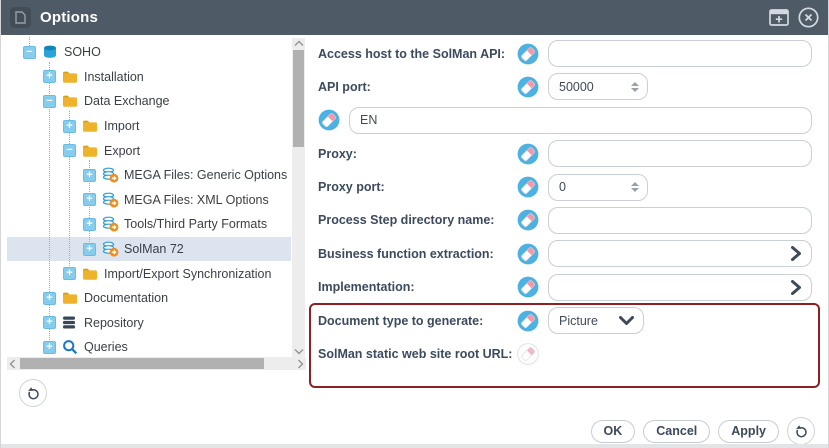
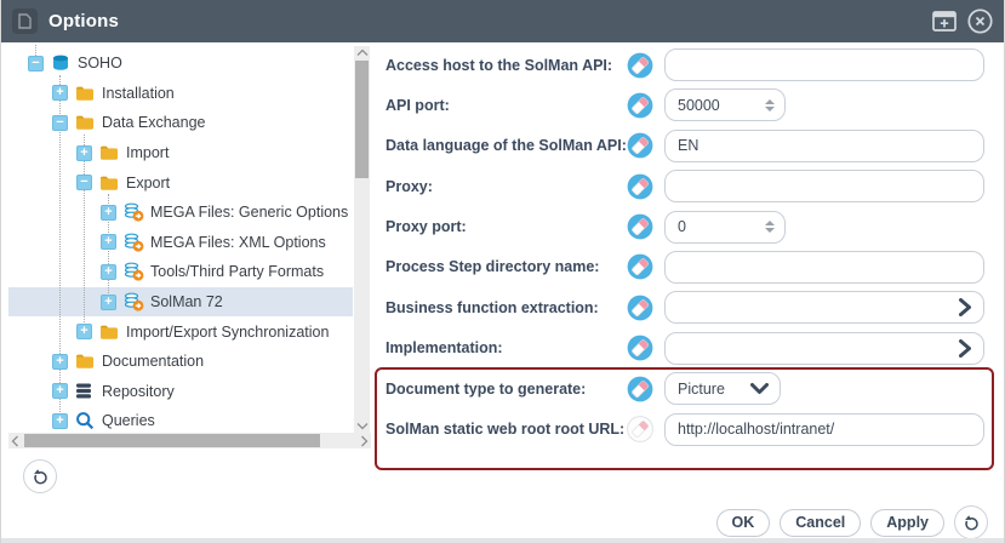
  Options
  −
  SOHO
  +
  Installation
  −
  Data Exchange
  +
  Import
  −
  Export
  +
  MEGA Files: Generic Options
  +
  MEGA Files: XML Options
  +
  Tools/Third Party Formats
  +
  SolMan 72
  +
  Import/Export Synchronization
  +
  Documentation
  +
  Repository
  +
  Queries
  Access host to the SolMan API:
  API port:
  50000
+ Data language of the SolMan API:
  EN
  Proxy:
  Proxy port:
  0
  Process Step directory name:
  Business function extraction:
  Implementation:
  Document type to generate:
  Picture
- SolMan static web site root URL:
+ SolMan static web root root URL:
+ http://localhost/intranet/
  OK
  Cancel
  Apply
